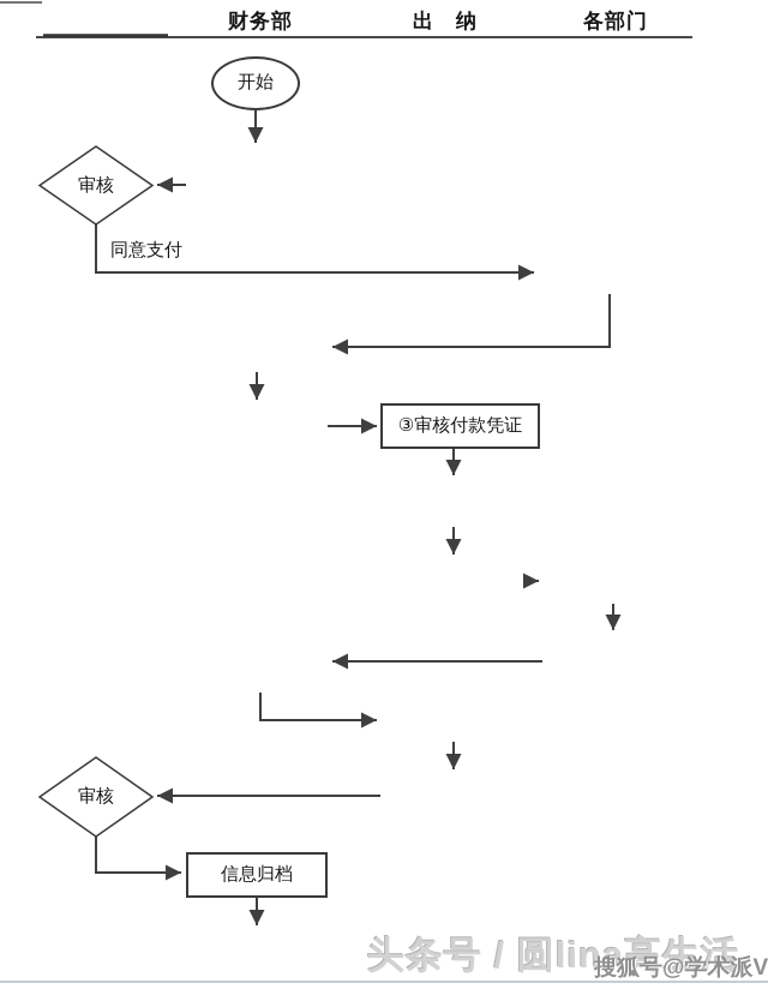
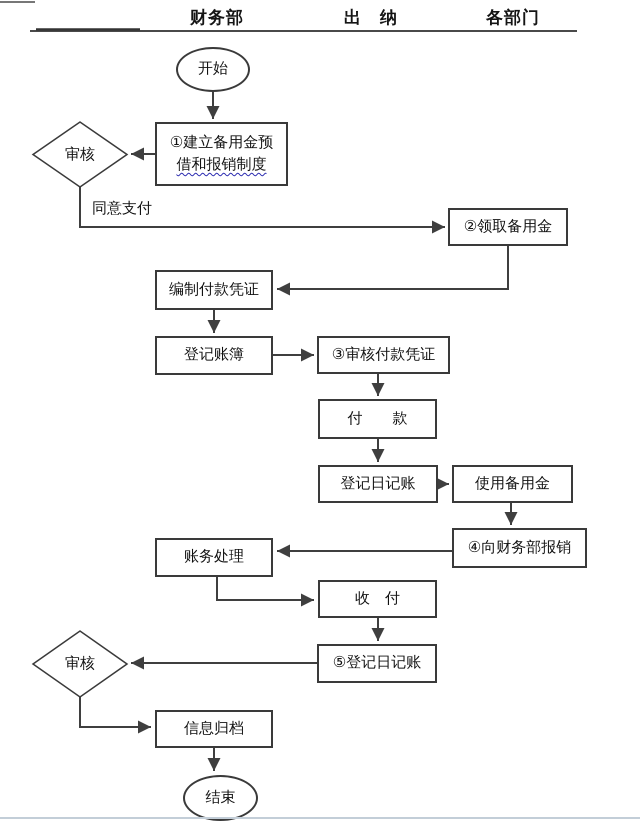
  财务部
  出 纳
  各部门
  开始
+ 结束
+ ①建立备用金预
+ 借和报销制度
+ ②领取备用金
+ 编制付款凭证
+ 登记账簿
  ③审核付款凭证
+ 付 款
+ 登记日记账
+ 使用备用金
+ ④向财务部报销
+ 账务处理
+ 收 付
+ ⑤登记日记账
  信息归档
  审核
  审核
  同意支付
- 头条号 / 圆lina高生活
- 搜狐号@学术派V
